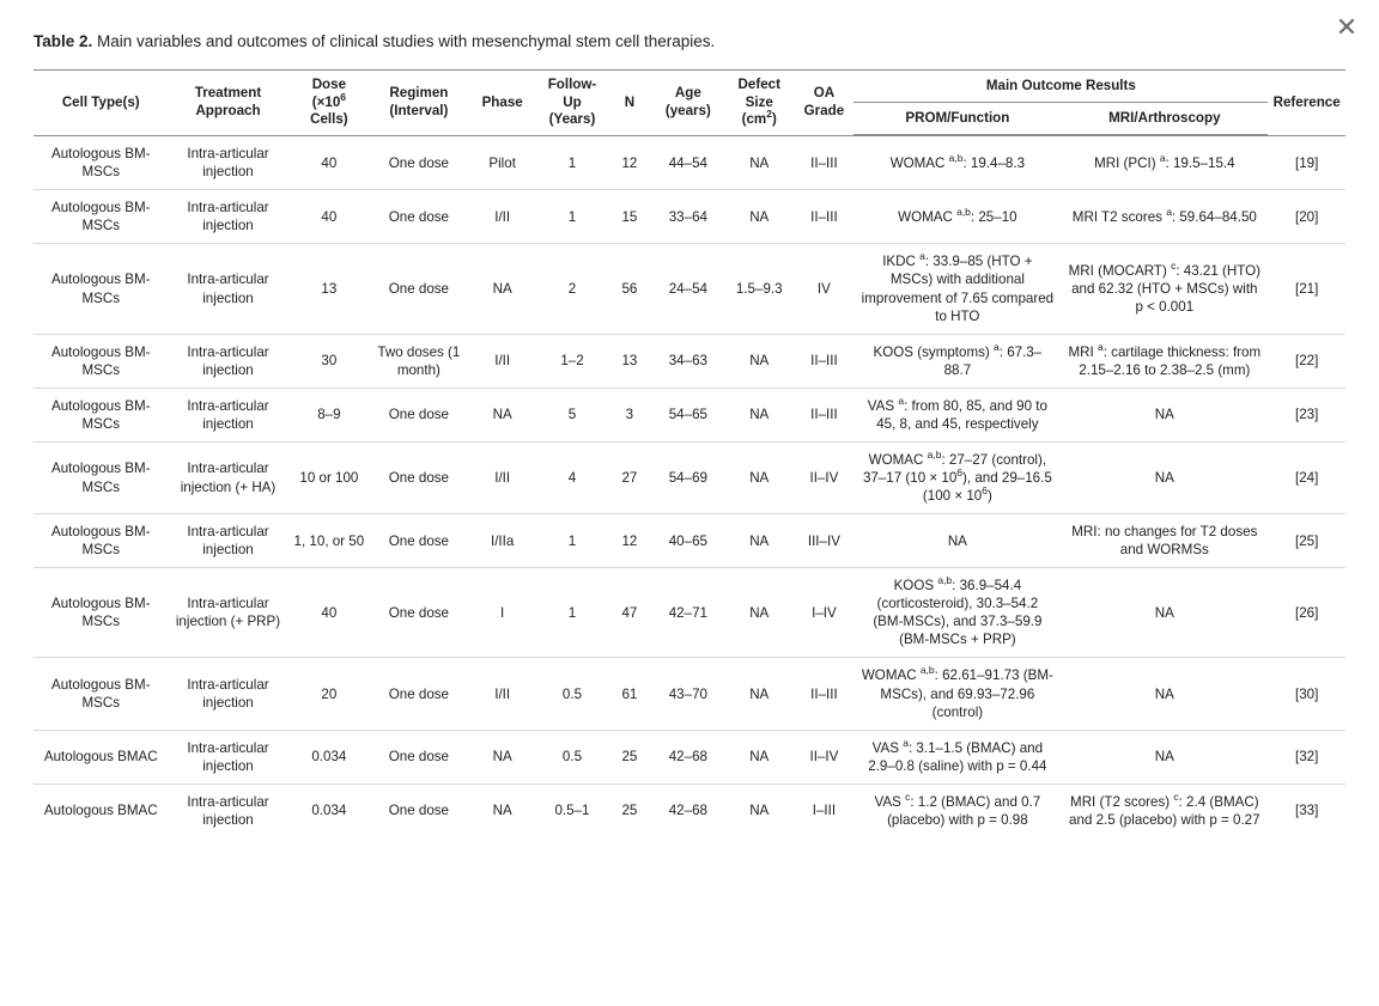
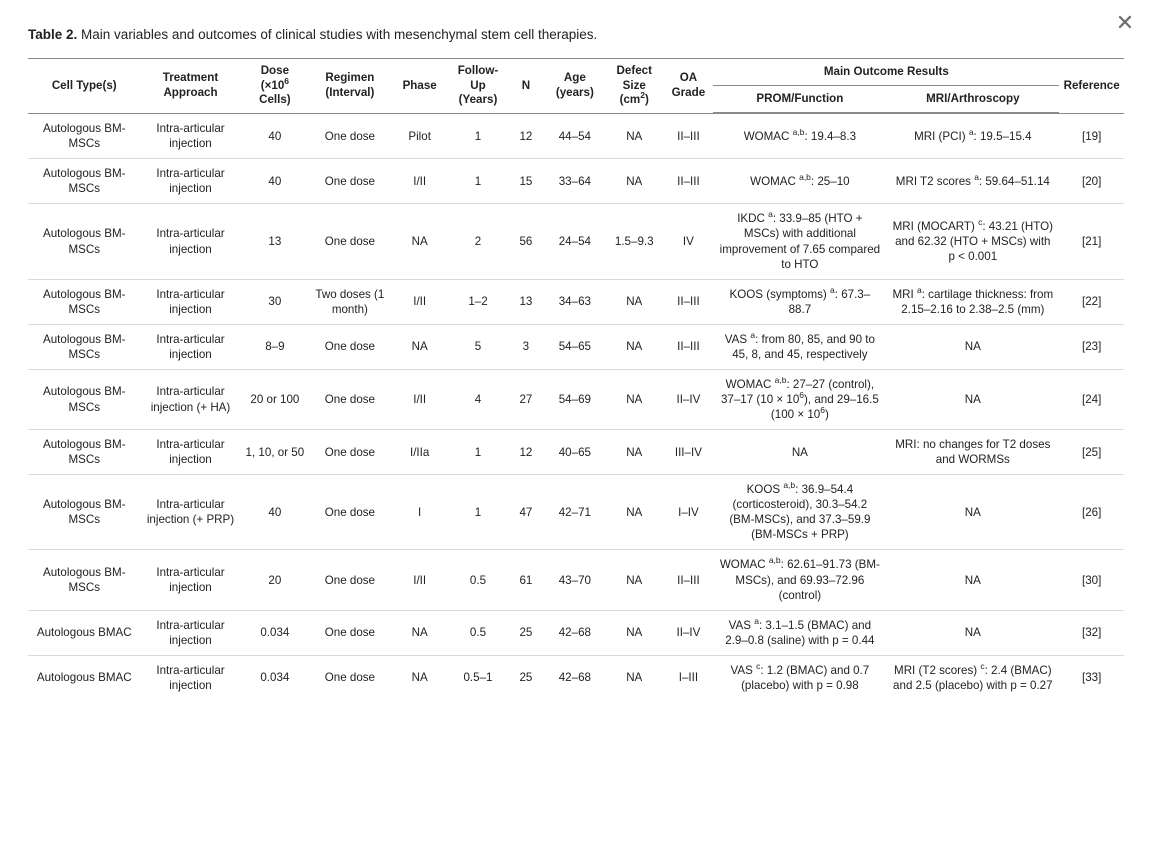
  ✕
  Table 2. Main variables and outcomes of clinical studies with mesenchymal stem cell therapies.
  Cell Type(s)	Treatment Approach	Dose (×106 Cells)	Regimen (Interval)	Phase	Follow- Up (Years)	N	Age (years)	Defect Size (cm2)	OA Grade	Main Outcome Results	Reference
  PROM/Function	MRI/Arthroscopy
  Autologous BM-MSCs	Intra-articular injection	40	One dose	Pilot	1	12	44–54	NA	II–III	WOMAC a,b: 19.4–8.3	MRI (PCI) a: 19.5–15.4	[19]
- Autologous BM-MSCs	Intra-articular injection	40	One dose	I/II	1	15	33–64	NA	II–III	WOMAC a,b: 25–10	MRI T2 scores a: 59.64–84.50	[20]
+ Autologous BM-MSCs	Intra-articular injection	40	One dose	I/II	1	15	33–64	NA	II–III	WOMAC a,b: 25–10	MRI T2 scores a: 59.64–51.14	[20]
  Autologous BM-MSCs	Intra-articular injection	13	One dose	NA	2	56	24–54	1.5–9.3	IV	IKDC a: 33.9–85 (HTO + MSCs) with additional improvement of 7.65 compared to HTO	MRI (MOCART) c: 43.21 (HTO) and 62.32 (HTO + MSCs) with p < 0.001	[21]
  Autologous BM-MSCs	Intra-articular injection	30	Two doses (1 month)	I/II	1–2	13	34–63	NA	II–III	KOOS (symptoms) a: 67.3–88.7	MRI a: cartilage thickness: from 2.15–2.16 to 2.38–2.5 (mm)	[22]
  Autologous BM-MSCs	Intra-articular injection	8–9	One dose	NA	5	3	54–65	NA	II–III	VAS a: from 80, 85, and 90 to 45, 8, and 45, respectively	NA	[23]
- Autologous BM-MSCs	Intra-articular injection (+ HA)	10 or 100	One dose	I/II	4	27	54–69	NA	II–IV	WOMAC a,b: 27–27 (control), 37–17 (10 × 106), and 29–16.5 (100 × 106)	NA	[24]
+ Autologous BM-MSCs	Intra-articular injection (+ HA)	20 or 100	One dose	I/II	4	27	54–69	NA	II–IV	WOMAC a,b: 27–27 (control), 37–17 (10 × 106), and 29–16.5 (100 × 106)	NA	[24]
  Autologous BM-MSCs	Intra-articular injection	1, 10, or 50	One dose	I/IIa	1	12	40–65	NA	III–IV	NA	MRI: no changes for T2 doses and WORMSs	[25]
  Autologous BM-MSCs	Intra-articular injection (+ PRP)	40	One dose	I	1	47	42–71	NA	I–IV	KOOS a,b: 36.9–54.4 (corticosteroid), 30.3–54.2 (BM-MSCs), and 37.3–59.9 (BM-MSCs + PRP)	NA	[26]
  Autologous BM-MSCs	Intra-articular injection	20	One dose	I/II	0.5	61	43–70	NA	II–III	WOMAC a,b: 62.61–91.73 (BM-MSCs), and 69.93–72.96 (control)	NA	[30]
  Autologous BMAC	Intra-articular injection	0.034	One dose	NA	0.5	25	42–68	NA	II–IV	VAS a: 3.1–1.5 (BMAC) and 2.9–0.8 (saline) with p = 0.44	NA	[32]
  Autologous BMAC	Intra-articular injection	0.034	One dose	NA	0.5–1	25	42–68	NA	I–III	VAS c: 1.2 (BMAC) and 0.7 (placebo) with p = 0.98	MRI (T2 scores) c: 2.4 (BMAC) and 2.5 (placebo) with p = 0.27	[33]
